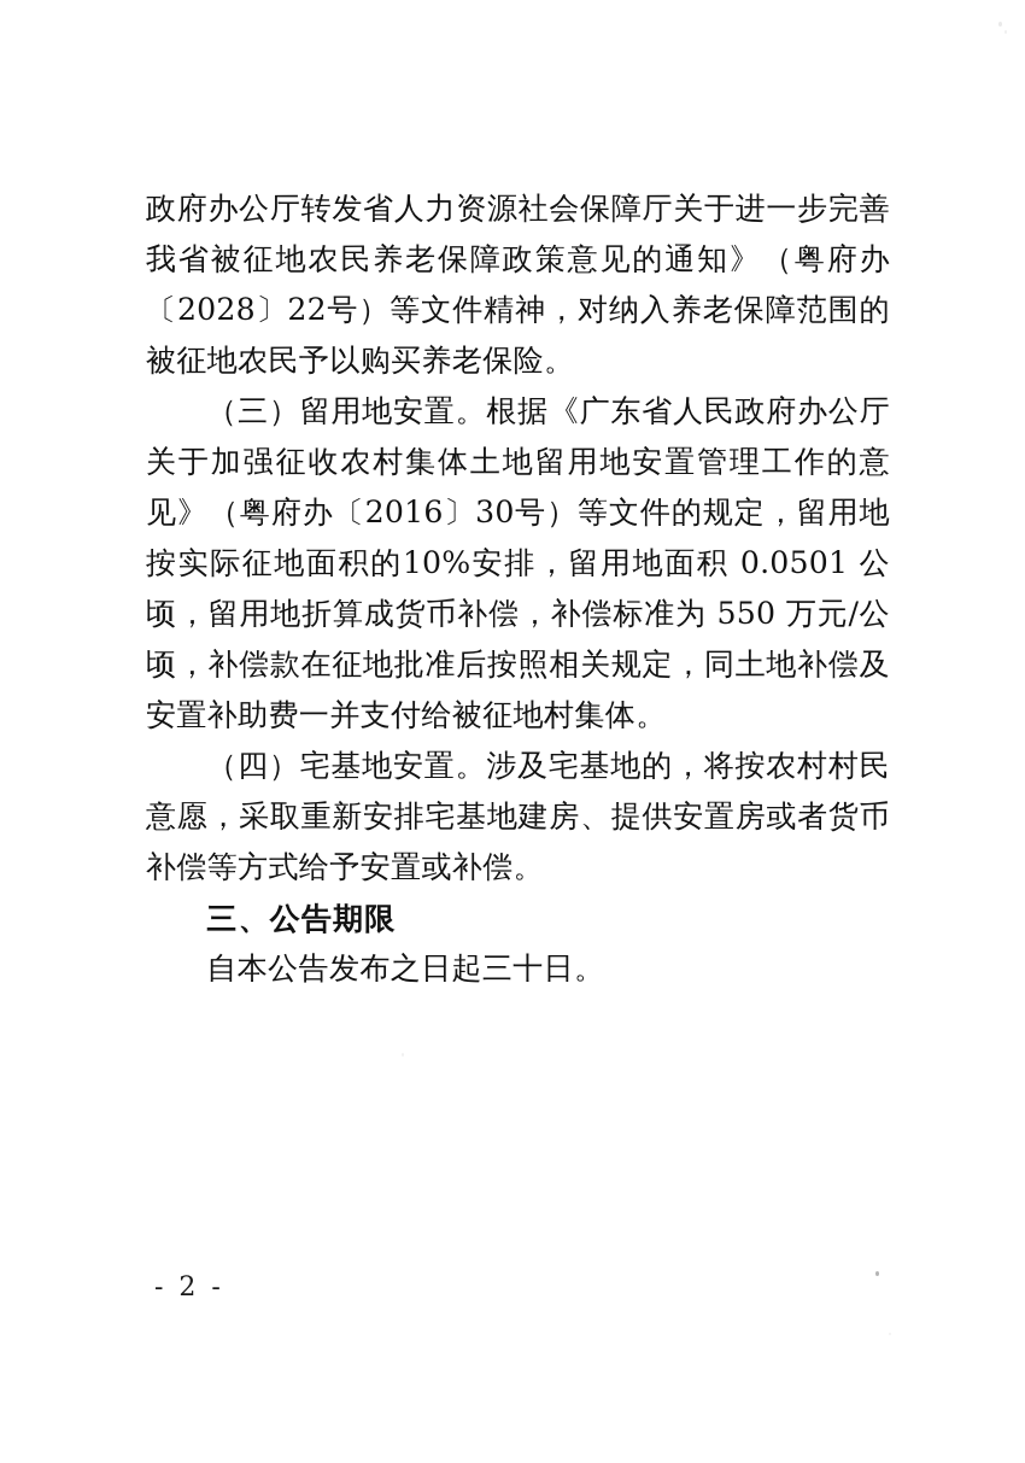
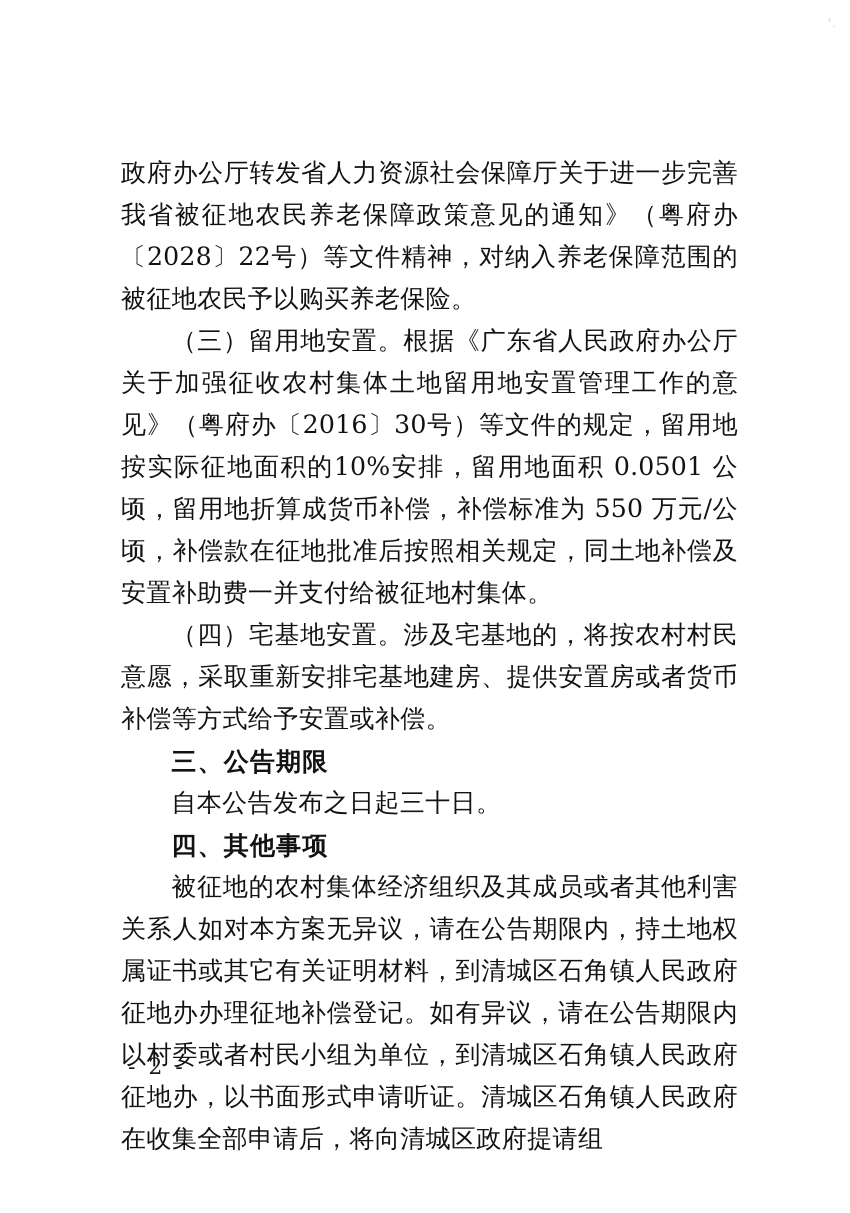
  政府办公厅转发省人力资源社会保障厅关于进一步完善我省被征地农民养老保障政策意见的通知》（粤府办〔2028〕22号）等文件精神，对纳入养老保障范围的被征地农民予以购买养老保险。
  （三）留用地安置。根据《广东省人民政府办公厅关于加强征收农村集体土地留用地安置管理工作的意见》（粤府办〔2016〕30号）等文件的规定，留用地按实际征地面积的10%安排，留用地面积 0.0501 公顷，留用地折算成货币补偿，补偿标准为 550 万元/公顷，补偿款在征地批准后按照相关规定，同土地补偿及安置补助费一并支付给被征地村集体。
  （四）宅基地安置。涉及宅基地的，将按农村村民意愿，采取重新安排宅基地建房、提供安置房或者货币补偿等方式给予安置或补偿。
  三、公告期限
  自本公告发布之日起三十日。
+ 四、其他事项
+ 被征地的农村集体经济组织及其成员或者其他利害关系人如对本方案无异议，请在公告期限内，持土地权属证书或其它有关证明材料，到清城区石角镇人民政府征地办办理征地补偿登记。如有异议，请在公告期限内以村委或者村民小组为单位，到清城区石角镇人民政府征地办，以书面形式申请听证。清城区石角镇人民政府在收集全部申请后，将向清城区政府提请组
  - 2 -
